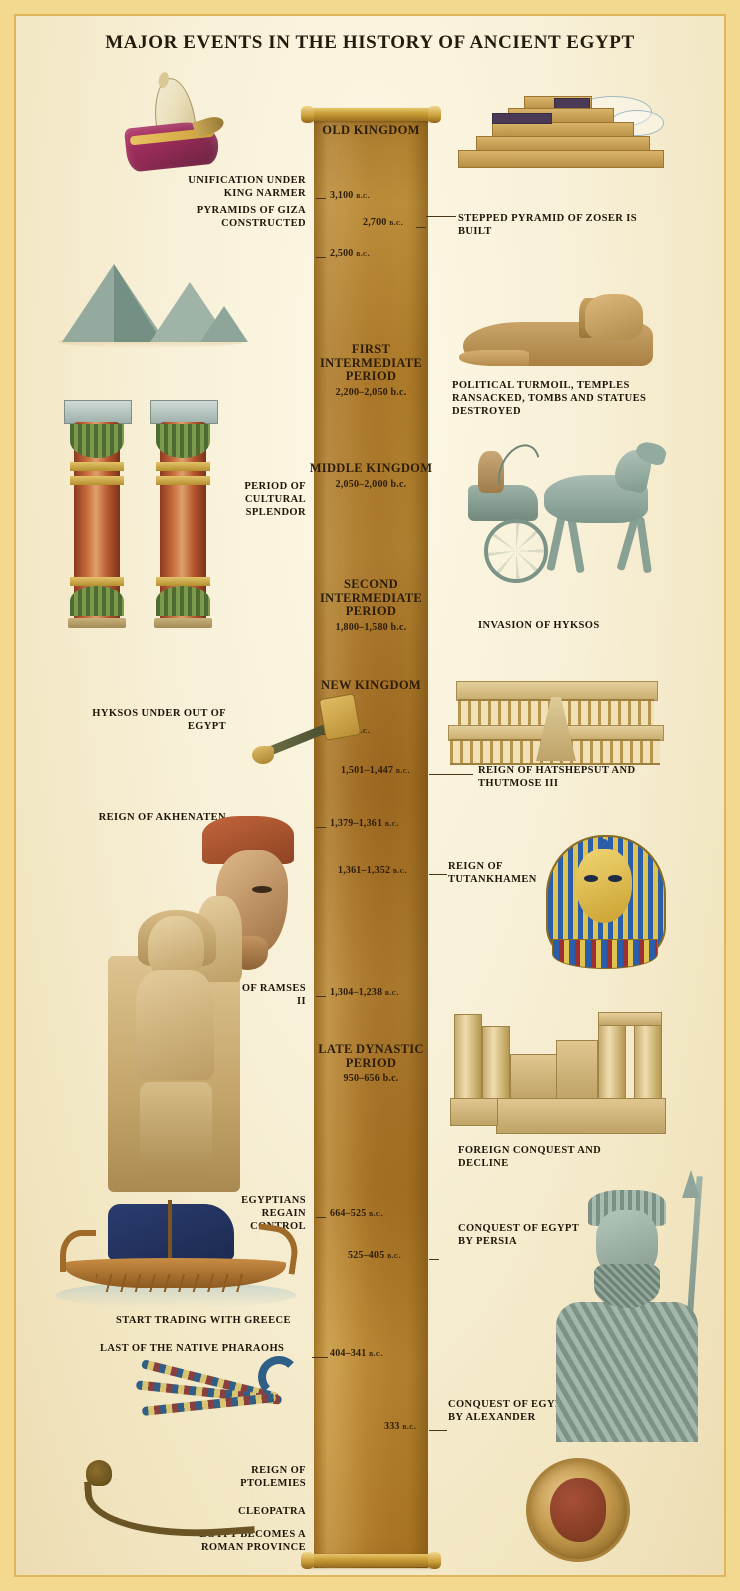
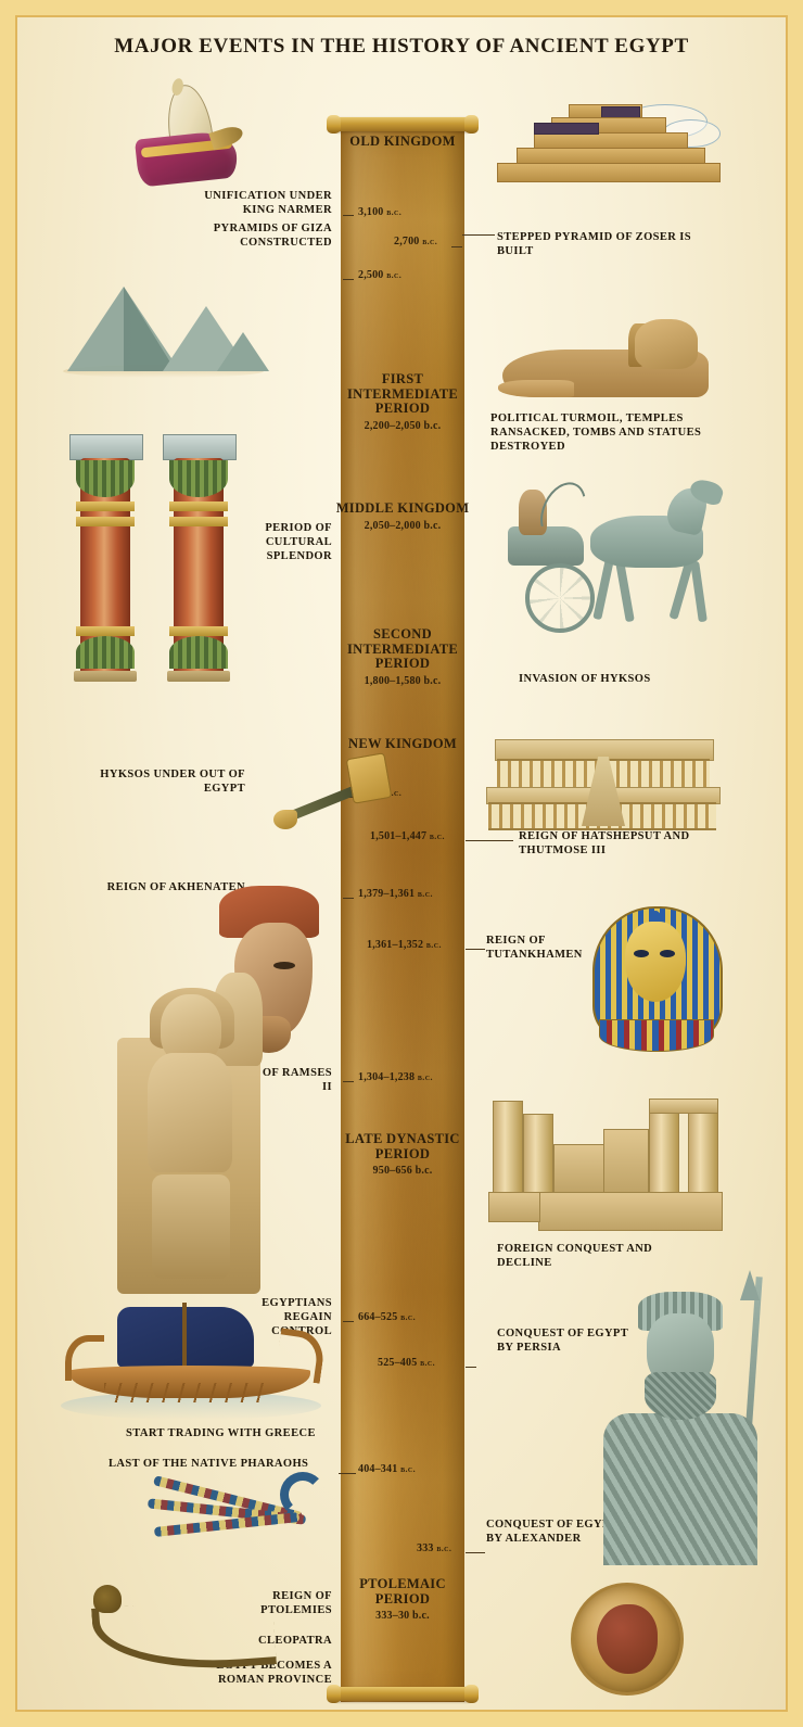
  MAJOR EVENTS IN THE HISTORY OF ANCIENT EGYPT
  OLD KINGDOM
  FIRST INTERMEDIATE PERIOD
  2,200–2,050 b.c.
  MIDDLE KINGDOM
  2,050–2,000 b.c.
  SECOND INTERMEDIATE PERIOD
  1,800–1,580 b.c.
  NEW KINGDOM
  LATE DYNASTIC PERIOD
  950–656 b.c.
+ PTOLEMAIC PERIOD
+ 333–30 b.c.
  3,100 b.c.
  2,700 b.c.
  2,500 b.c.
  1,501–1,447 b.c.
  1,379–1,361 b.c.
  1,361–1,352 b.c.
  1,304–1,238 b.c.
  664–525 b.c.
  525–405 b.c.
  404–341 b.c.
  333 b.c.
  UNIFICATION UNDER KING NARMER
  PYRAMIDS OF GIZA CONSTRUCTED
  PERIOD OF CULTURAL SPLENDOR
  HYKSOS UNDER OUT OF EGYPT
  REIGN OF AKHENATE
  EGYPTIANS REGAIN CONTROL
  START TRADING WITH GREECE
  LAST OF THE NATIVE PHARAOHS
  REIGN OF PTOLEMIES
  CLEOPATRA
  EGYPT BECOMES A ROMAN PROVINCE
  STEPPED PYRAMID OF ZOSER IS BUILT
  POLITICAL TURMOIL, TEMPLES RANSACKED, TOMBS AND STATUES DESTROYED
  INVASION OF HYKSOS
  REIGN OF HATSHEPSUT AND THUTMOSE III
  REIGN OF TUTANKHAMEN
  FOREIGN CONQUEST AND DECLINE
  CONQUEST OF EGYPT BY PERSIA
  CONQUEST OF EGY BY ALEXANDER
